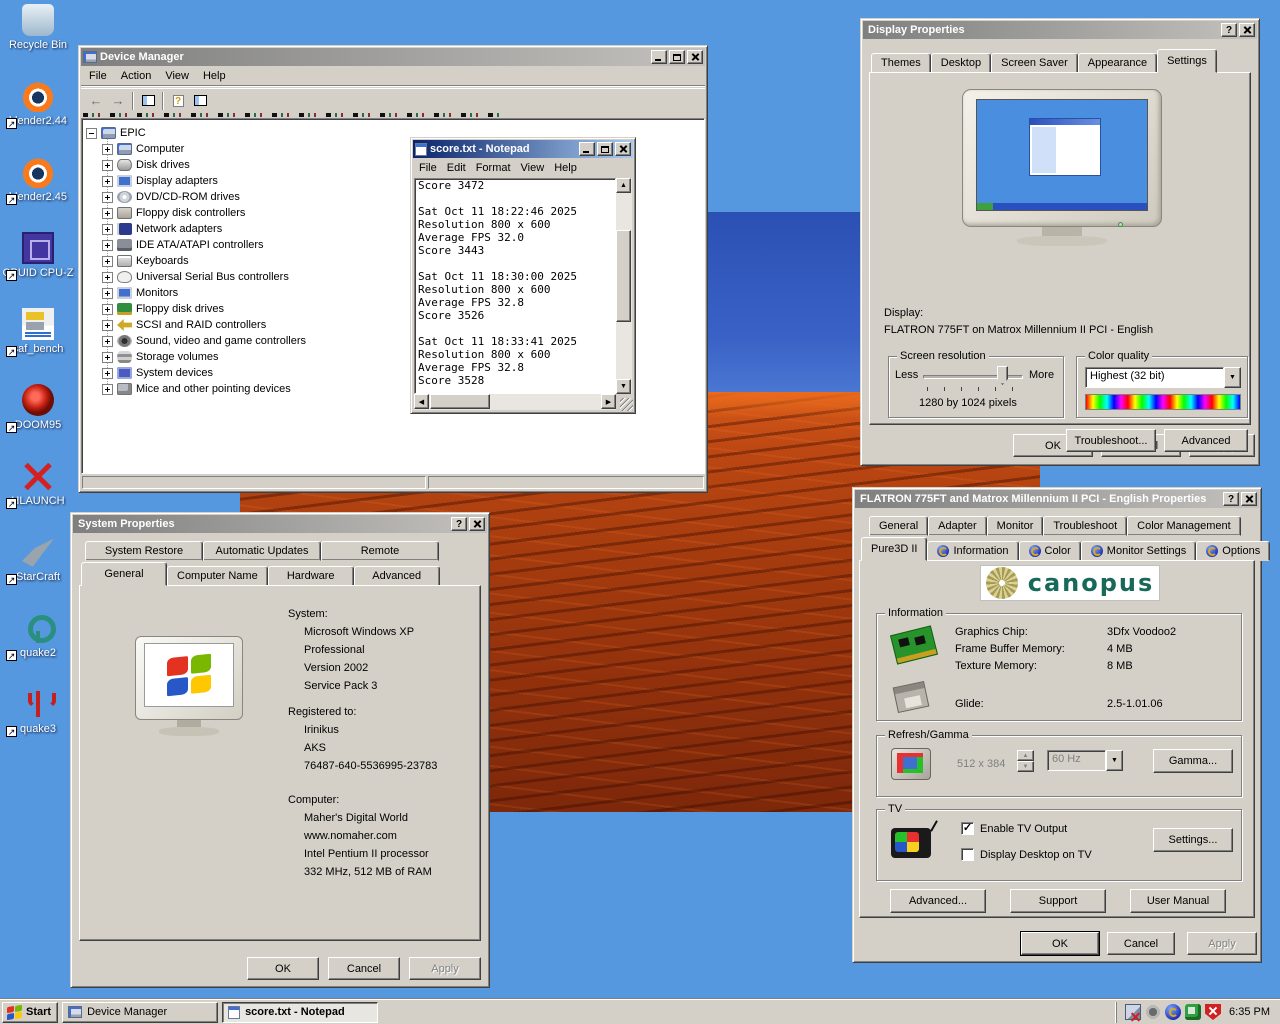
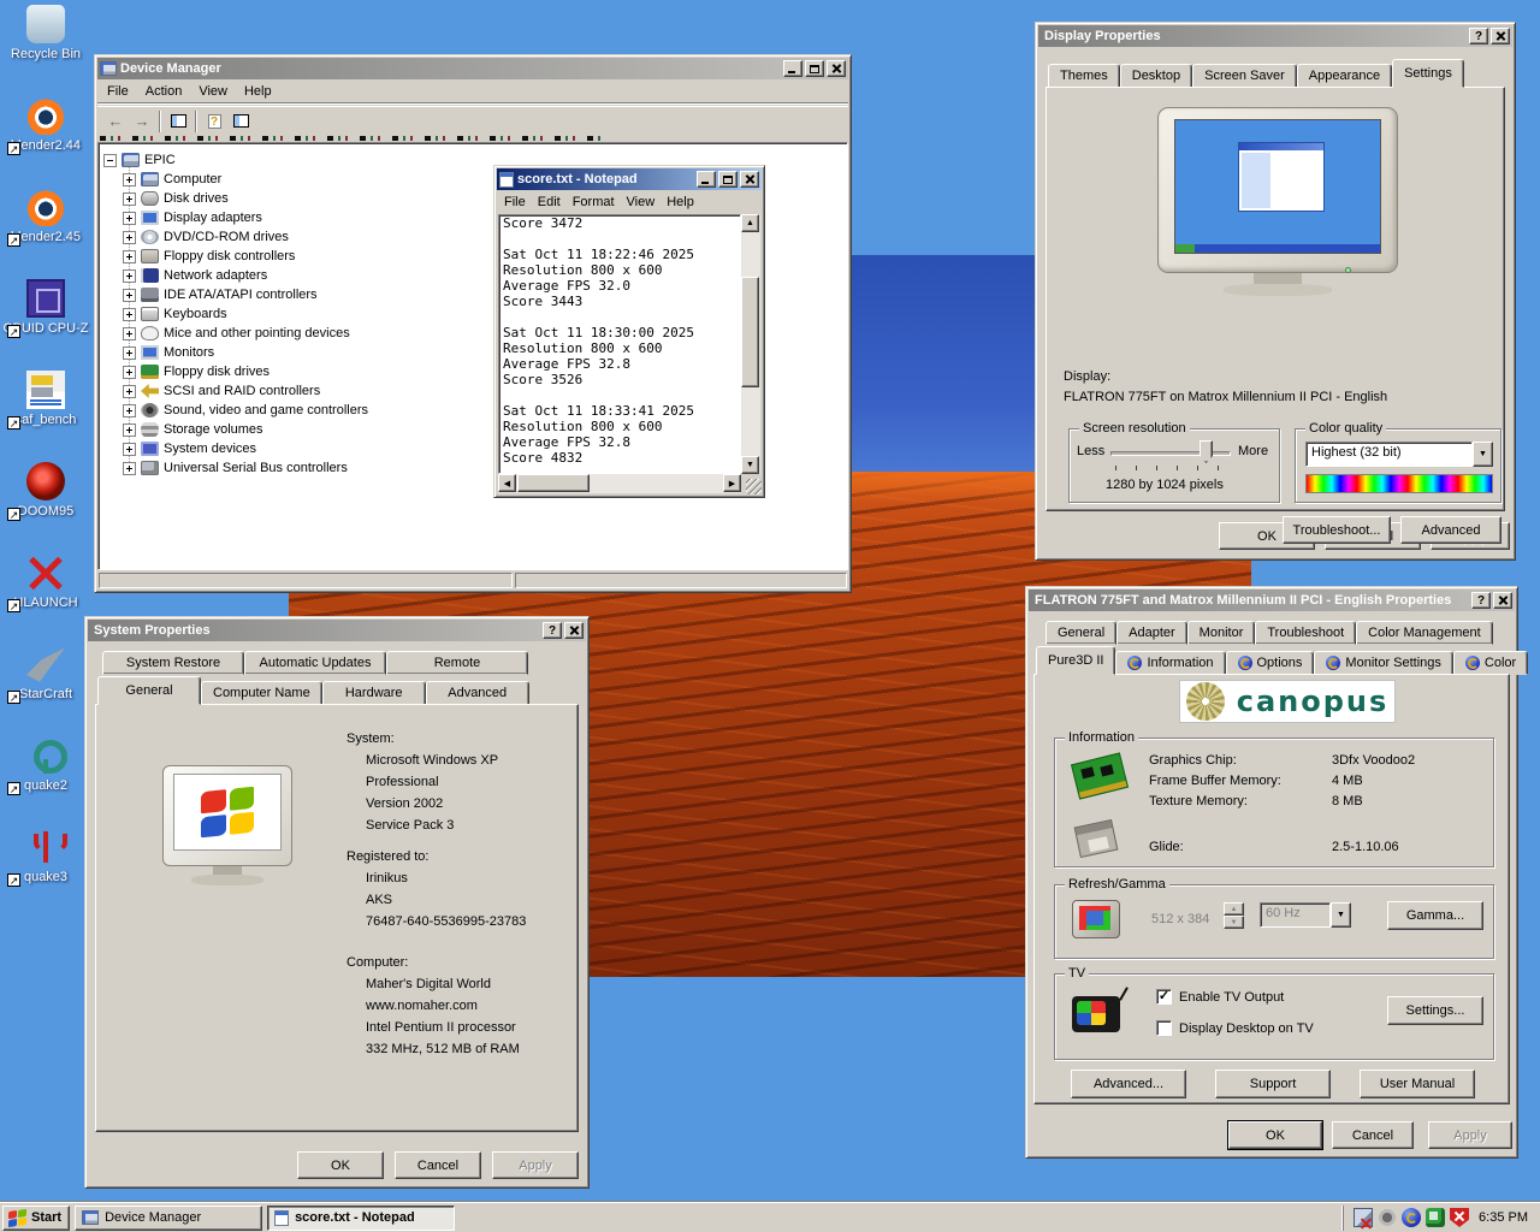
  Recycle Bin
  ↗
  ender2.44
  ↗
  ender2.45
  ↗
  UID CPU-Z
  ↗
  af_bench
  ↗
  DOOM95
  ↗
  LAUNCH
  ↗
  StarCraft
  ↗
  quake2
  ↗
  quake3
  Device Manager
  File
  Action
  View
  Help
  ←
  →
  ?
  EPIC
  Computer
  Disk drives
  Display adapters
  DVD/CD-ROM drives
  Floppy disk controllers
  Network adapters
  IDE ATA/ATAPI controllers
  Keyboards
- Universal Serial Bus controllers
+ Mice and other pointing devices
  Monitors
  Floppy disk drives
  SCSI and RAID controllers
  Sound, video and game controllers
  Storage volumes
  System devices
- Mice and other pointing devices
+ Universal Serial Bus controllers
  score.txt - Notepad
  File
  Edit
  Format
  View
  Help
  Score 3472
  Sat Oct 11 18:22:46 2025
  Resolution 800 x 600
  Average FPS 32.0
  Score 3443
  Sat Oct 11 18:30:00 2025
  Resolution 800 x 600
  Average FPS 32.8
  Score 3526
  Sat Oct 11 18:33:41 2025
  Resolution 800 x 600
  Average FPS 32.8
- Score 3528
+ Score 4832
  Display Properties
  ?
  Themes
  Desktop
  Screen Saver
  Appearance
  Settings
  Display:
  FLATRON 775FT on Matrox Millennium II PCI - English
  Screen resolution
  Less
  More
  1280 by 1024 pixels
  Color quality
  Highest (32 bit)
  Troubleshoot...
  Advanced
  OK
  System Properties
  ?
  System Restore
  Automatic Updates
  Remote
  General
  Computer Name
  Hardware
  Advanced
  System:
  Microsoft Windows XP
  Professional
  Version 2002
  Service Pack 3
  Registered to:
  Irinikus
  AKS
  76487-640-5536995-23783
  Computer:
  Maher's Digital World
  www.nomaher.com
  Intel Pentium II processor
  332 MHz, 512 MB of RAM
  OK
  Cancel
  Apply
  FLATRON 775FT and Matrox Millennium II PCI - English Properties
  ?
  General
  Adapter
  Monitor
  Troubleshoot
  Color Management
  Pure3D II
  Information
- Color
+ Options
  Monitor Settings
- Options
+ Color
  canopus
  Information
  Graphics Chip:
  3Dfx Voodoo2
  Frame Buffer Memory:
  4 MB
  Texture Memory:
  8 MB
  Glide:
- 2.5-1.01.06
+ 2.5-1.10.06
  Refresh/Gamma
  512 x 384
  60 Hz
  Gamma...
  TV
  ✓
  Enable TV Output
  Display Desktop on TV
  Settings...
  Advanced...
  Support
  User Manual
  OK
  Cancel
  Apply
  Start
  Device Manager
  score.txt - Notepad
  6:35 PM
